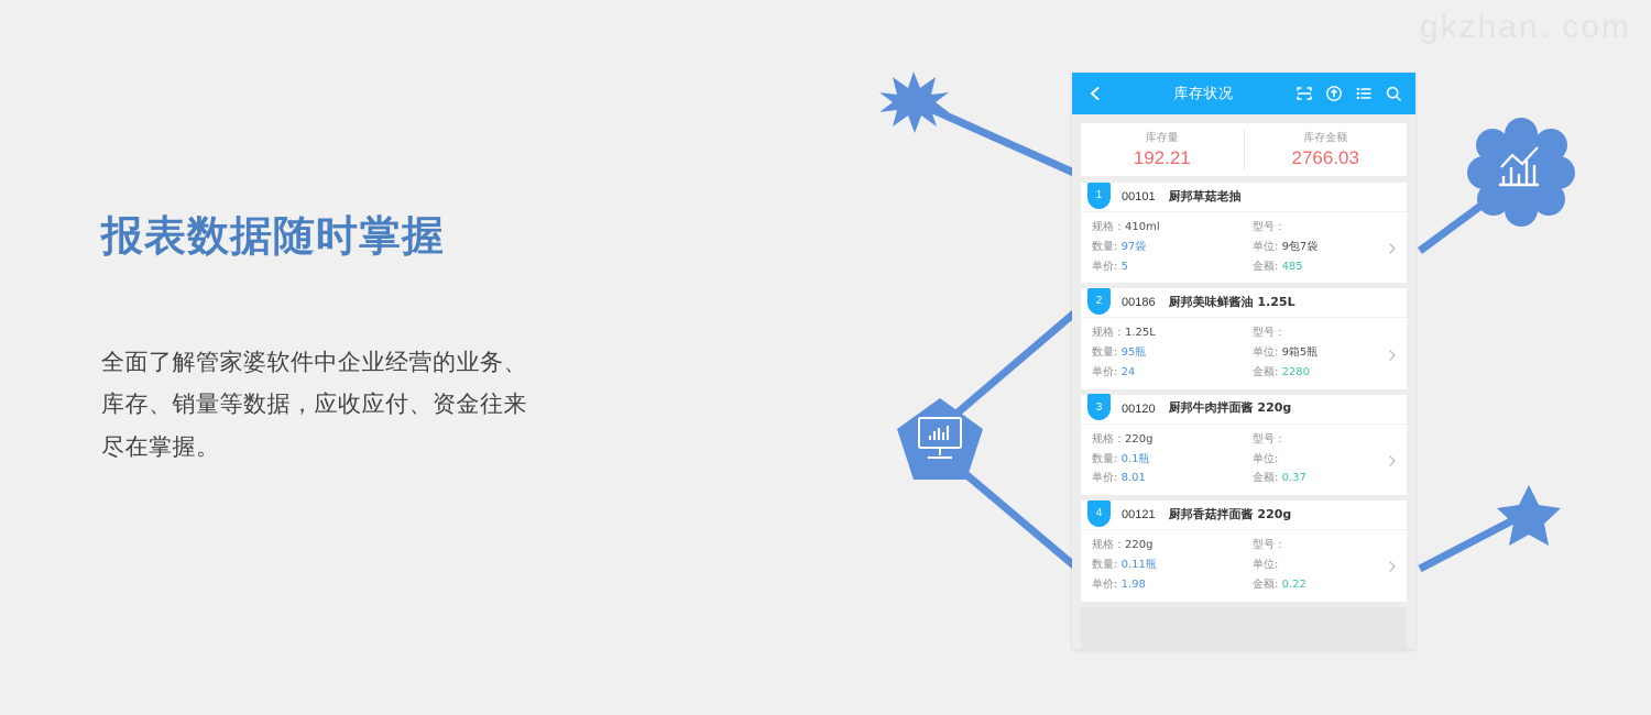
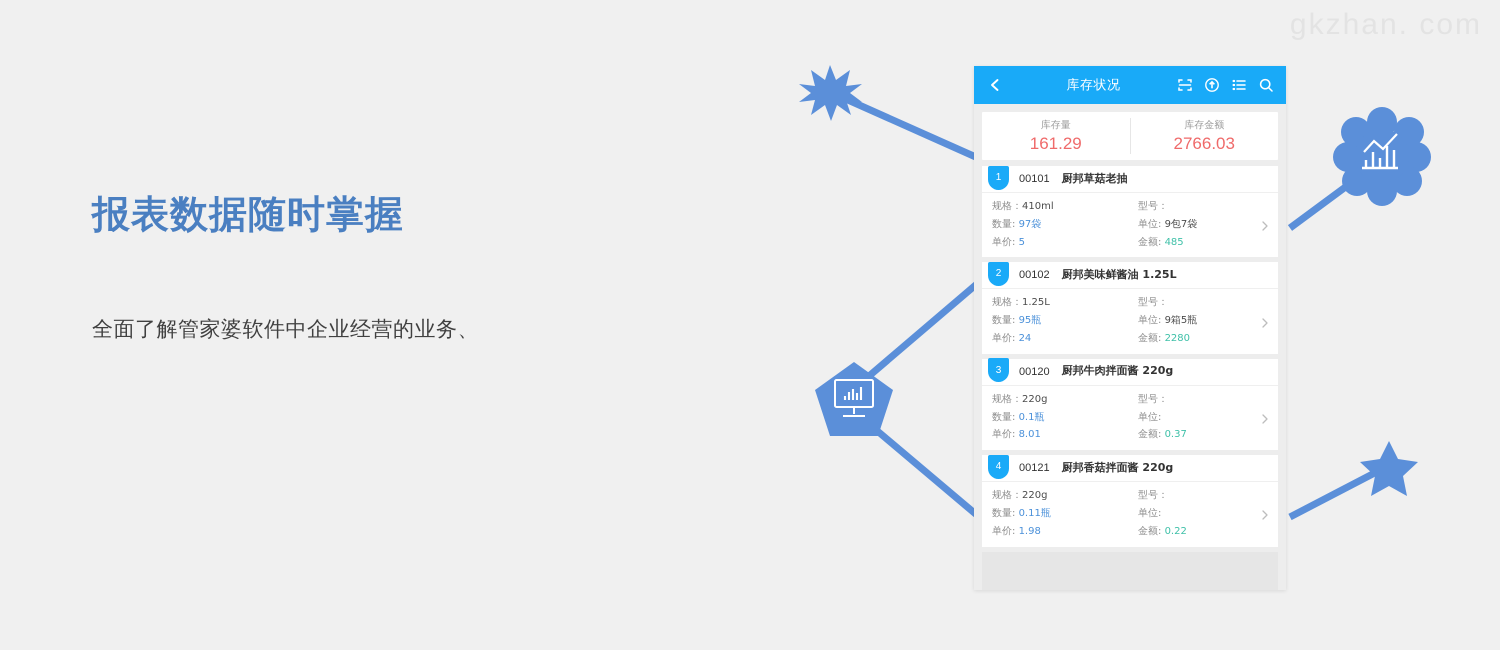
  报表数据随时掌握
  全面了解管家婆软件中企业经营的业务、
- 库存、销量等数据，应收应付、资金往来
- 尽在掌握。
  库存状况
  库存量
- 192.21
+ 161.29
  库存金额
  2766.03
  1
  00101
  厨邦草菇老抽
  规格：410ml
  数量: 97袋
  单价: 5
  型号：
  单位: 9包7袋
  金额: 485
  2
- 00186
+ 00102
  厨邦美味鲜酱油 1.25L
  规格：1.25L
  数量: 95瓶
  单价: 24
  型号：
  单位: 9箱5瓶
  金额: 2280
  3
  00120
  厨邦牛肉拌面酱 220g
  规格：220g
  数量: 0.1瓶
  单价: 8.01
  型号：
  单位:
  金额: 0.37
  4
  00121
  厨邦香菇拌面酱 220g
  规格：220g
  数量: 0.11瓶
  单价: 1.98
  型号：
  单位:
  金额: 0.22
